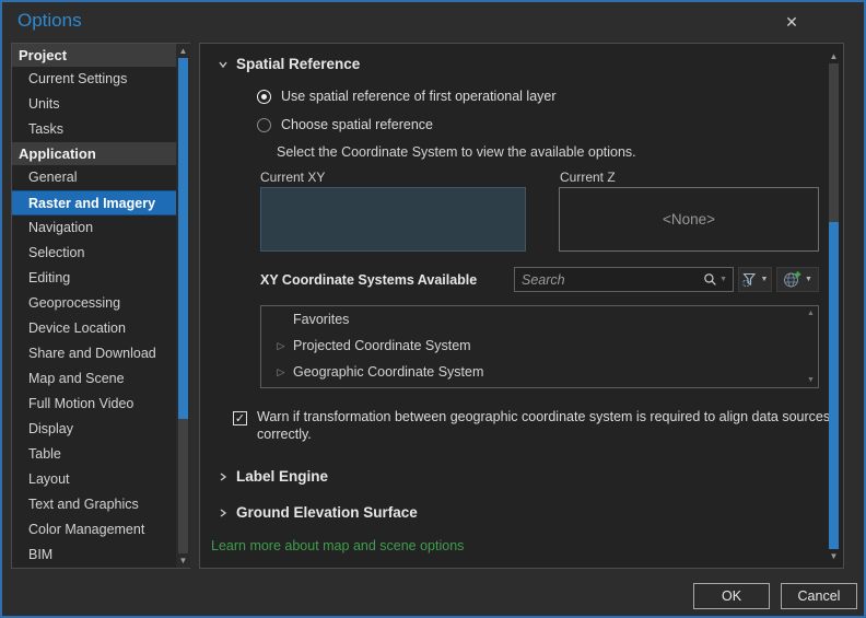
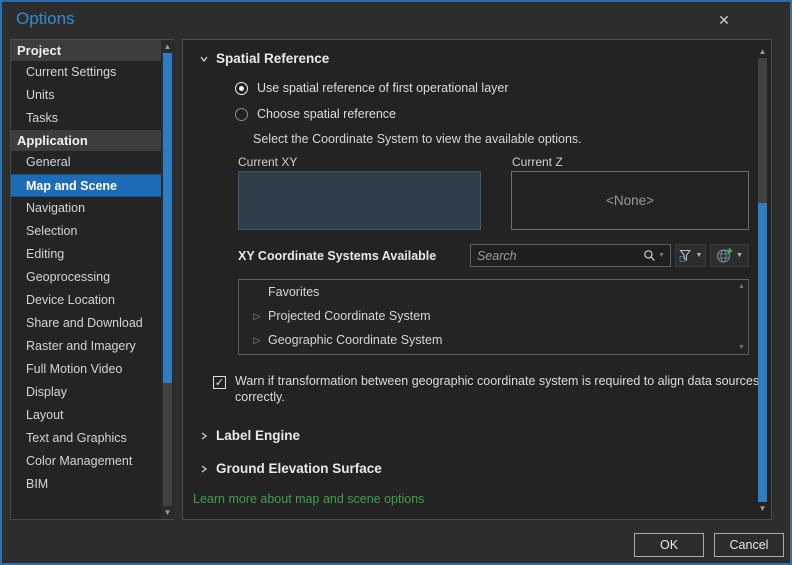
  Options
  ✕
  Project
  Current Settings
  Units
  Tasks
  Application
  General
- Raster and Imagery
+ Map and Scene
  Navigation
  Selection
  Editing
  Geoprocessing
  Device Location
  Share and Download
- Map and Scene
+ Raster and Imagery
  Full Motion Video
  Display
- Table
  Layout
  Text and Graphics
  Color Management
  BIM
  ▲
  ▼
  Spatial Reference
  Use spatial reference of first operational layer
  Choose spatial reference
  Select the Coordinate System to view the available options.
  Current XY
  Current Z
  <None>
  XY Coordinate Systems Available
  Search
  Favorites
  ▷
  Projected Coordinate System
  ▷
  Geographic Coordinate System
  ✓
  Warn if transformation between geographic coordinate system is required to align data sources correctly.
  Label Engine
  Ground Elevation Surface
  Learn more about map and scene options
  ▲
  ▼
  OK
  Cancel
